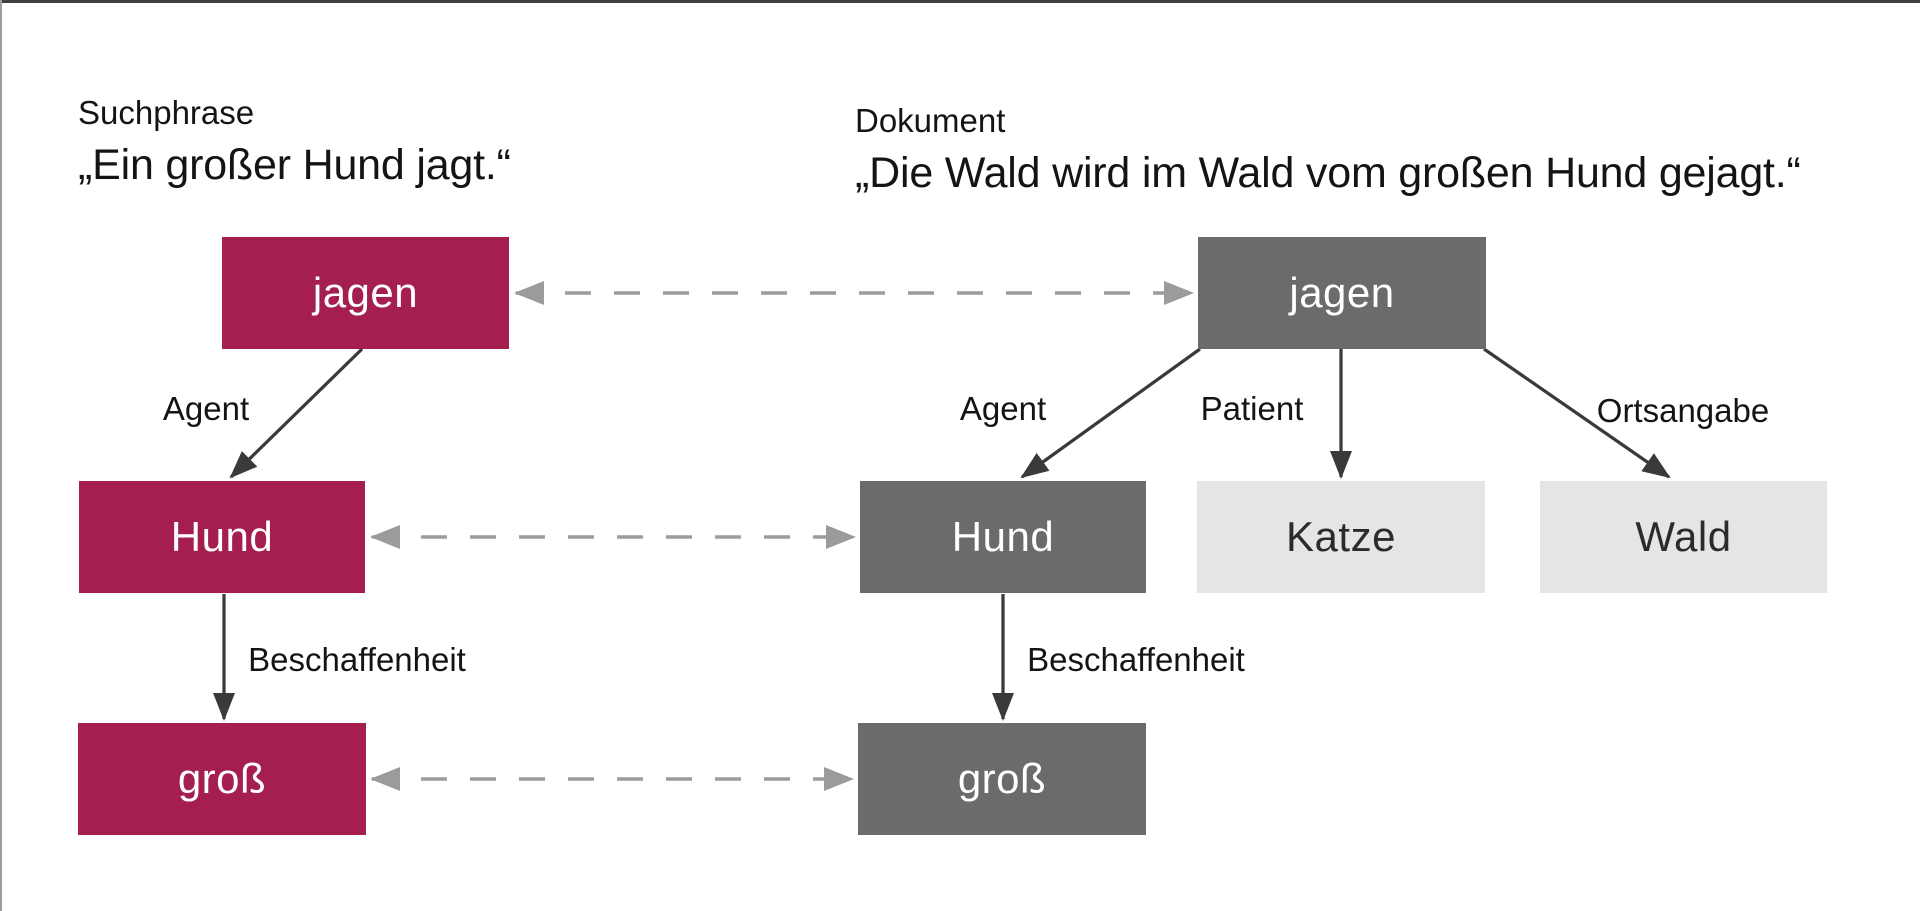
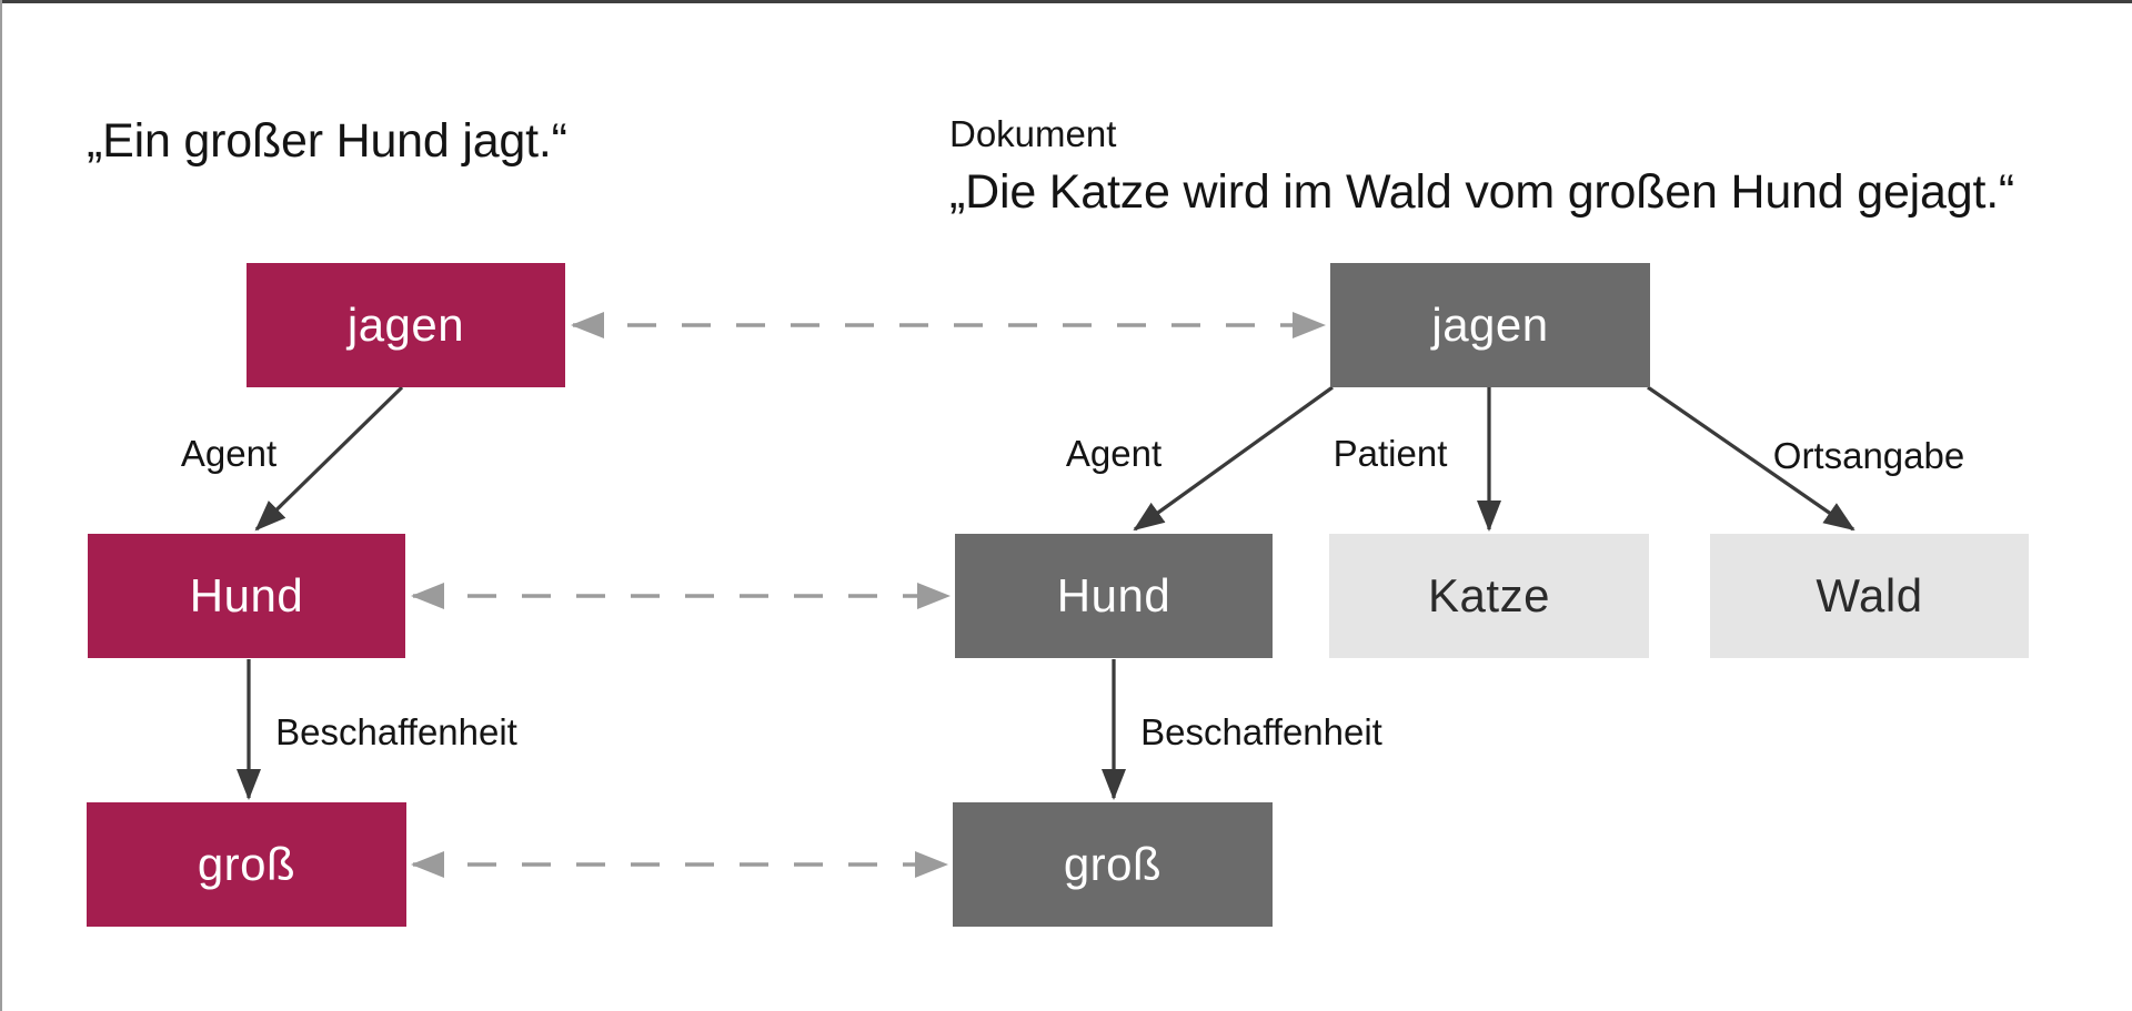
- Suchphrase
  „Ein großer Hund jagt.“
  Dokument
- „Die Wald wird im Wald vom großen Hund gejagt.“
+ „Die Katze wird im Wald vom großen Hund gejagt.“
  jagen
  Hund
  groß
  jagen
  Hund
  Katze
  Wald
  groß
  Agent
  Beschaffenheit
  Agent
  Patient
  Ortsangabe
  Beschaffenheit
